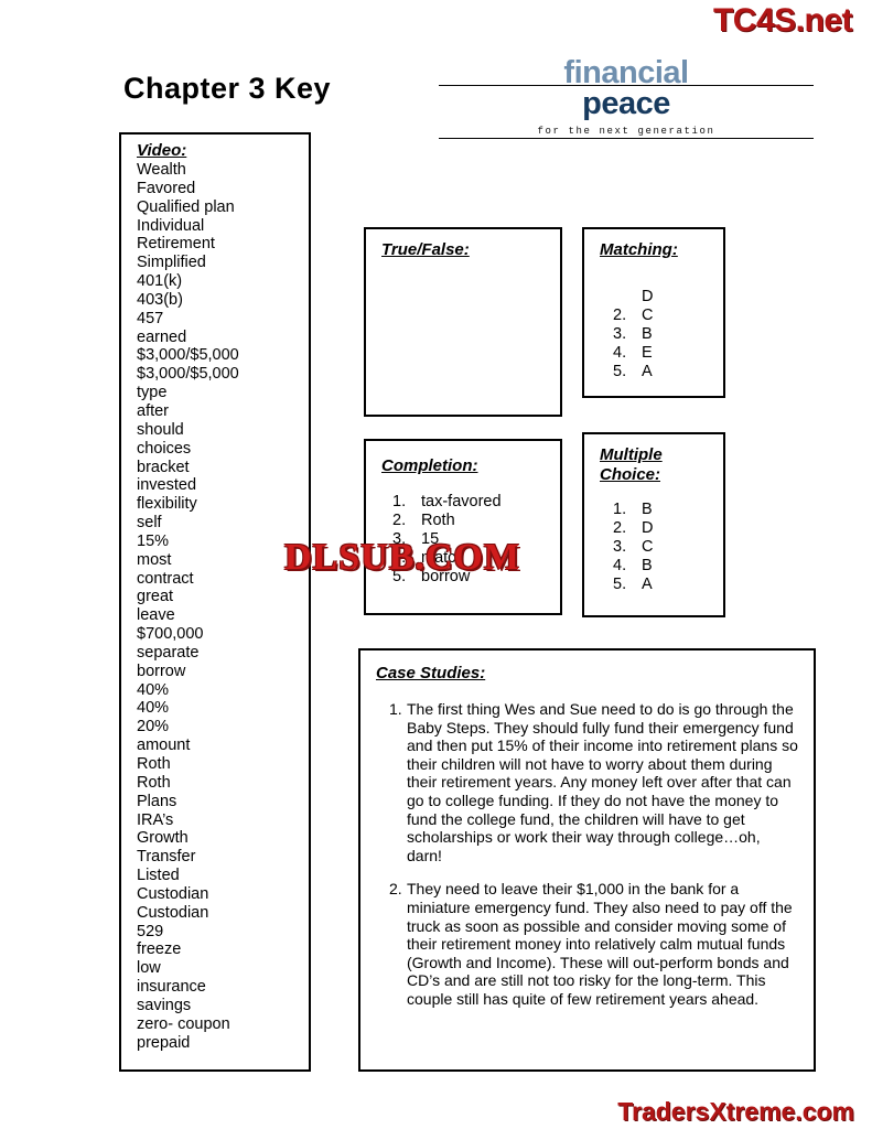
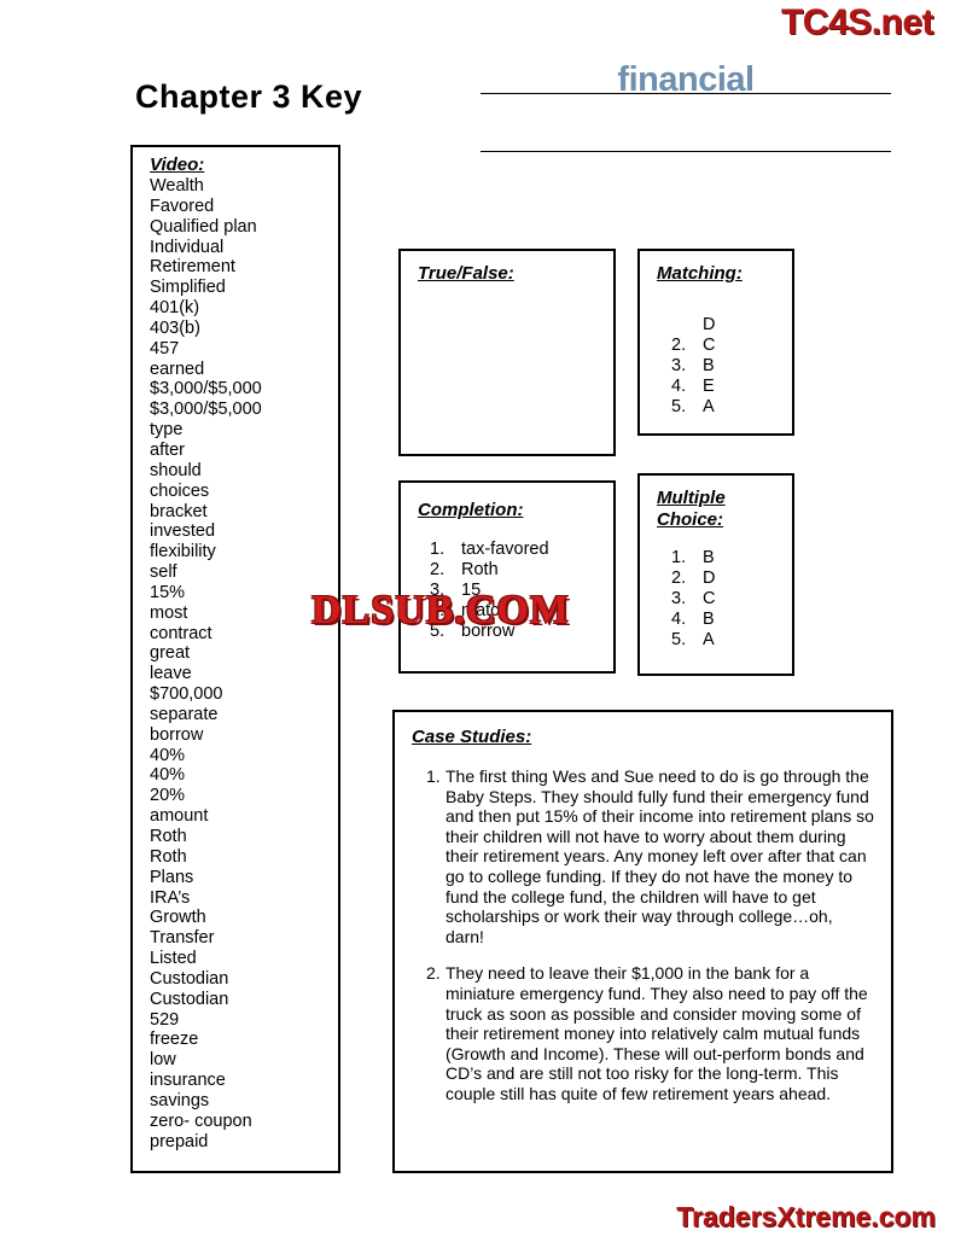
  TC4S.net
  DLSUB.COM
  TradersXtreme.com
  Chapter 3 Key
  financial
- peace
- for the next generation
  Video:
  Wealth
  Favored
  Qualified plan
  Individual
  Retirement
  Simplified
  401(k)
  403(b)
  457
  earned
  $3,000/$5,000
  $3,000/$5,000
  type
  after
  should
  choices
  bracket
  invested
  flexibility
  self
  15%
  most
  contract
  great
  leave
  $700,000
  separate
  borrow
  40%
  40%
  20%
  amount
  Roth
  Roth
  Plans
  IRA’s
  Growth
  Transfer
  Listed
  Custodian
  Custodian
  529
  freeze
  low
  insurance
  savings
  zero- coupon
  prepaid
  True/False:
  Matching:
  D
  2.
  C
  3.
  B
  4.
  E
  5.
  A
  Completion:
  1.
  tax-favored
  2.
  Roth
  3.
  15
  4.
  match
  5.
  borrow
  Multiple
  Choice:
  1.
  B
  2.
  D
  3.
  C
  4.
  B
  5.
  A
  Case Studies:
  1.
  The first thing Wes and Sue need to do is go through the Baby Steps. They should fully fund their emergency fund and then put 15% of their income into retirement plans so their children will not have to worry about them during their retirement years. Any money left over after that can go to college funding. If they do not have the money to fund the college fund, the children will have to get scholarships or work their way through college…oh, darn!
  2.
  They need to leave their $1,000 in the bank for a miniature emergency fund. They also need to pay off the truck as soon as possible and consider moving some of their retirement money into relatively calm mutual funds (Growth and Income). These will out-perform bonds and CD’s and are still not too risky for the long-term. This couple still has quite of few retirement years ahead.
